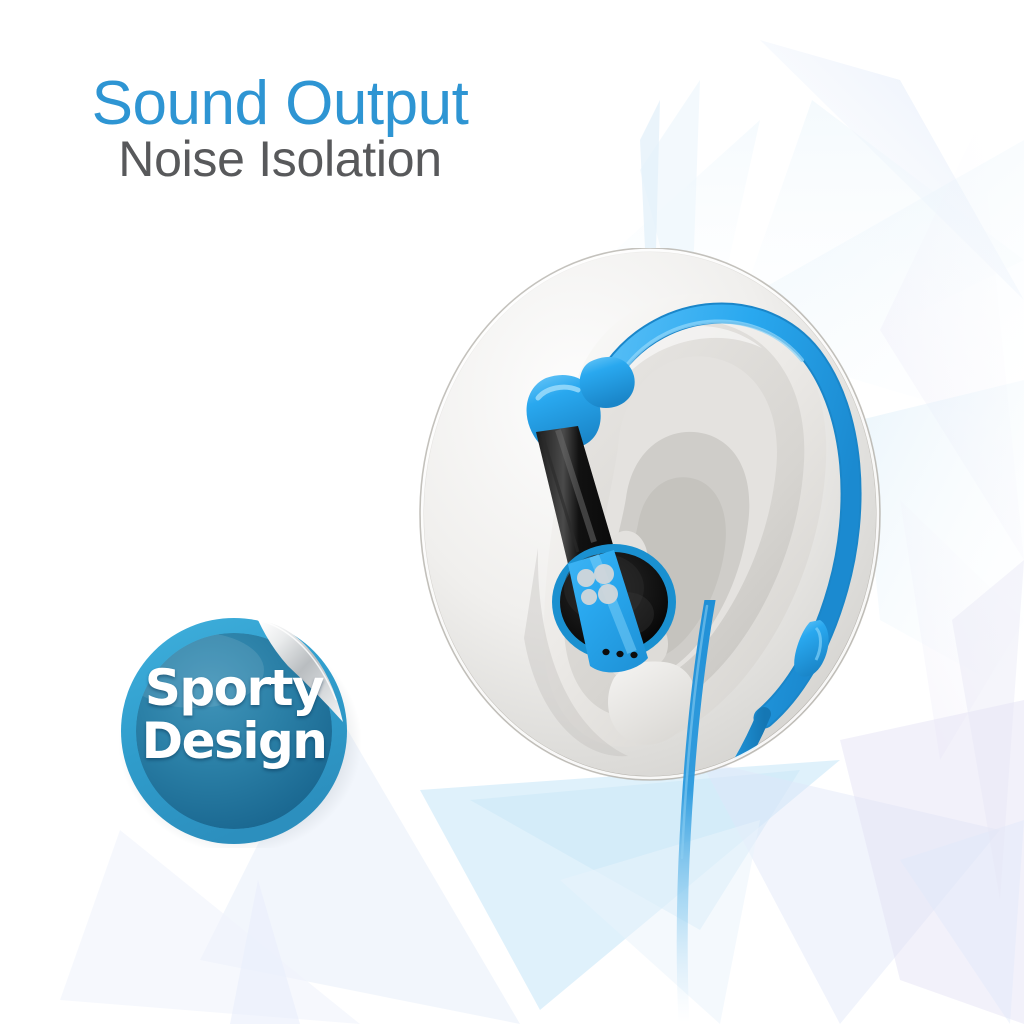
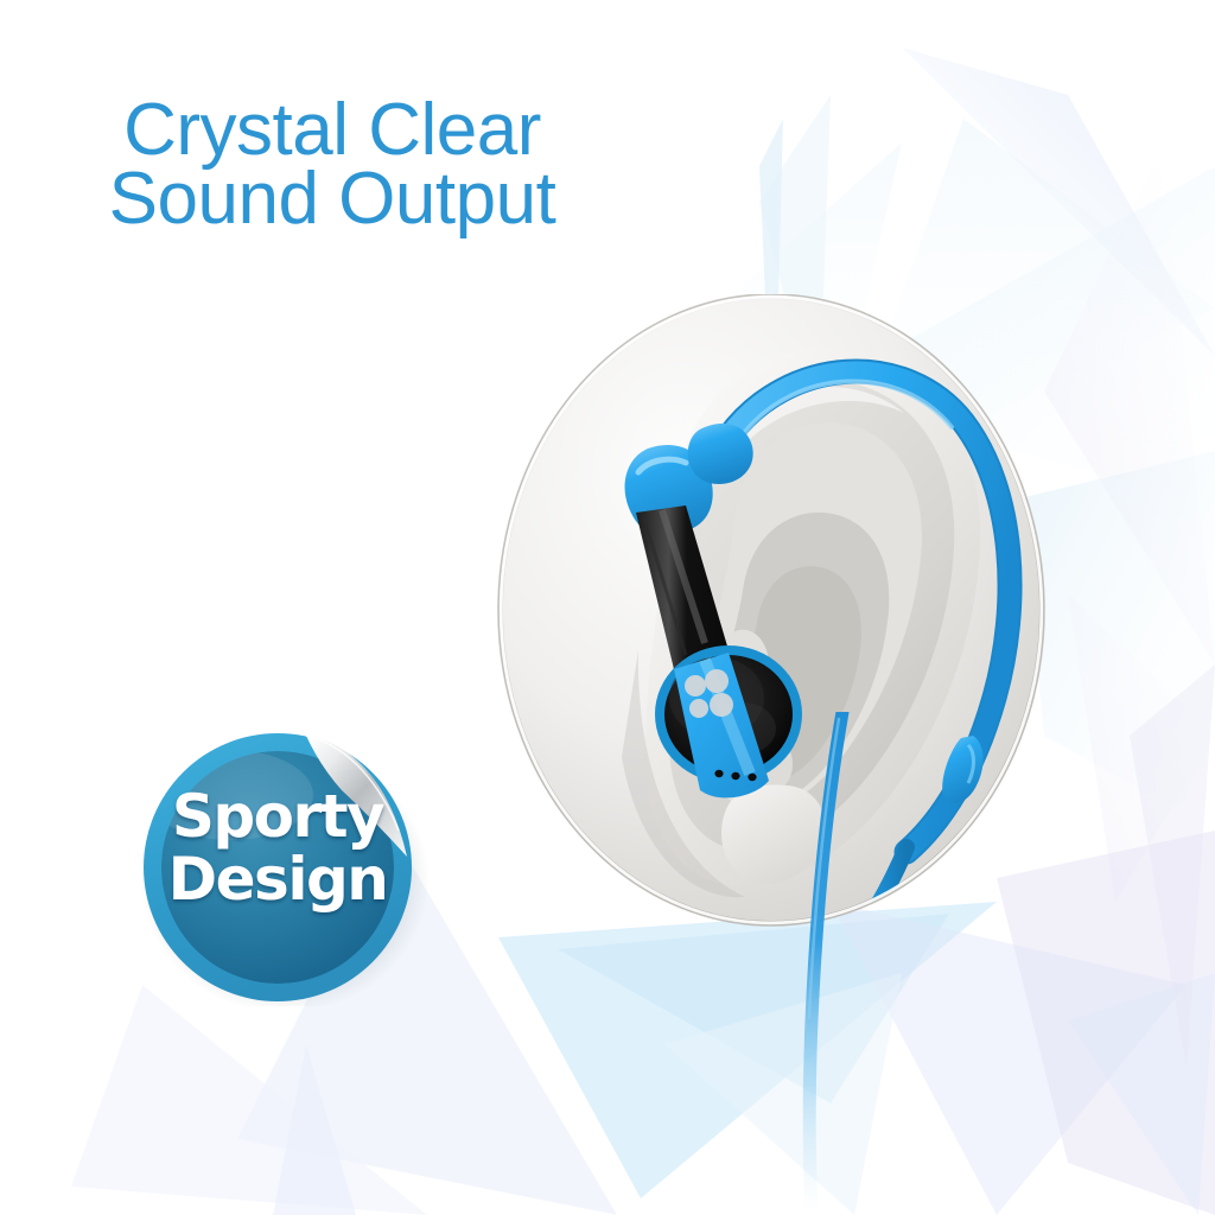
+ Crystal Clear
  Sound Output
- Noise Isolation
  Sporty
  Design
